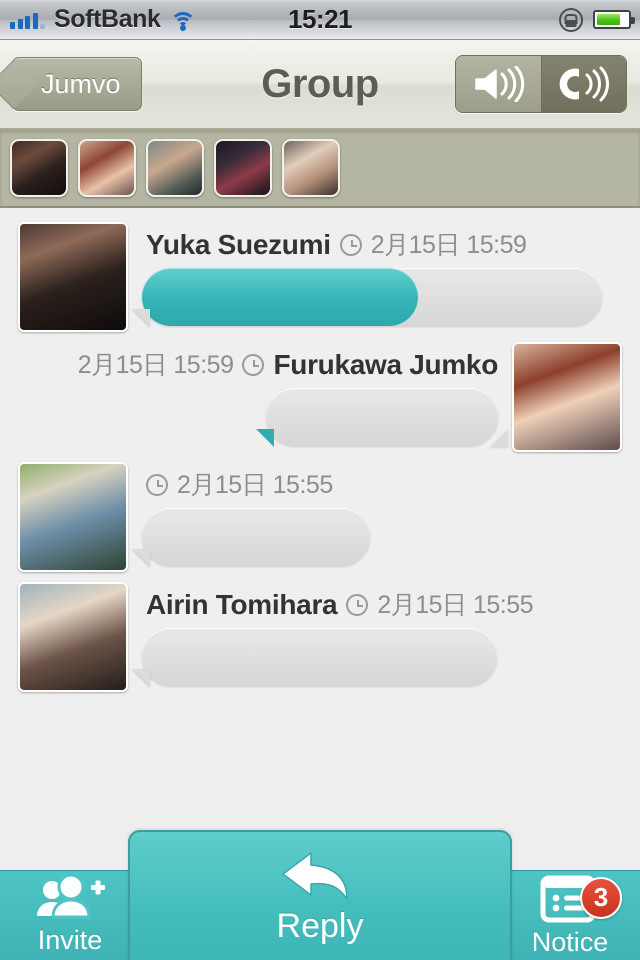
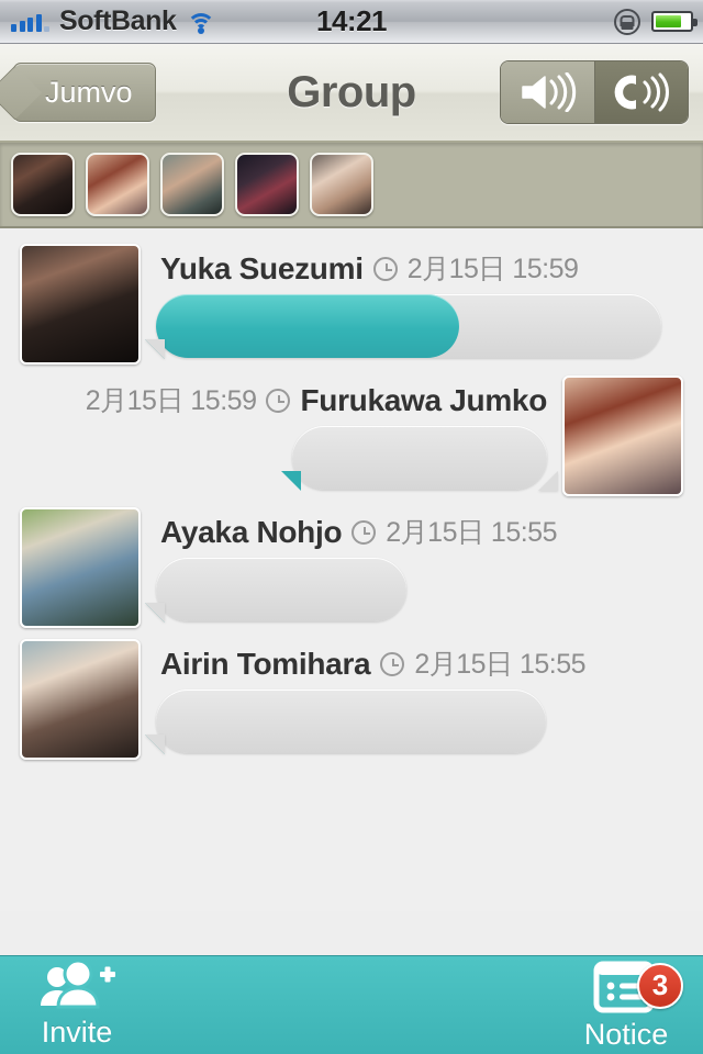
  SoftBank
- 15:21
+ 14:21
  Jumvo
  Group
  Yuka Suezumi
  2月15日 15:59
  2月15日 15:59
  Furukawa Jumko
+ Ayaka Nohjo
  2月15日 15:55
  Airin Tomihara
  2月15日 15:55
  Invite
- Reply
  Notice
  3
